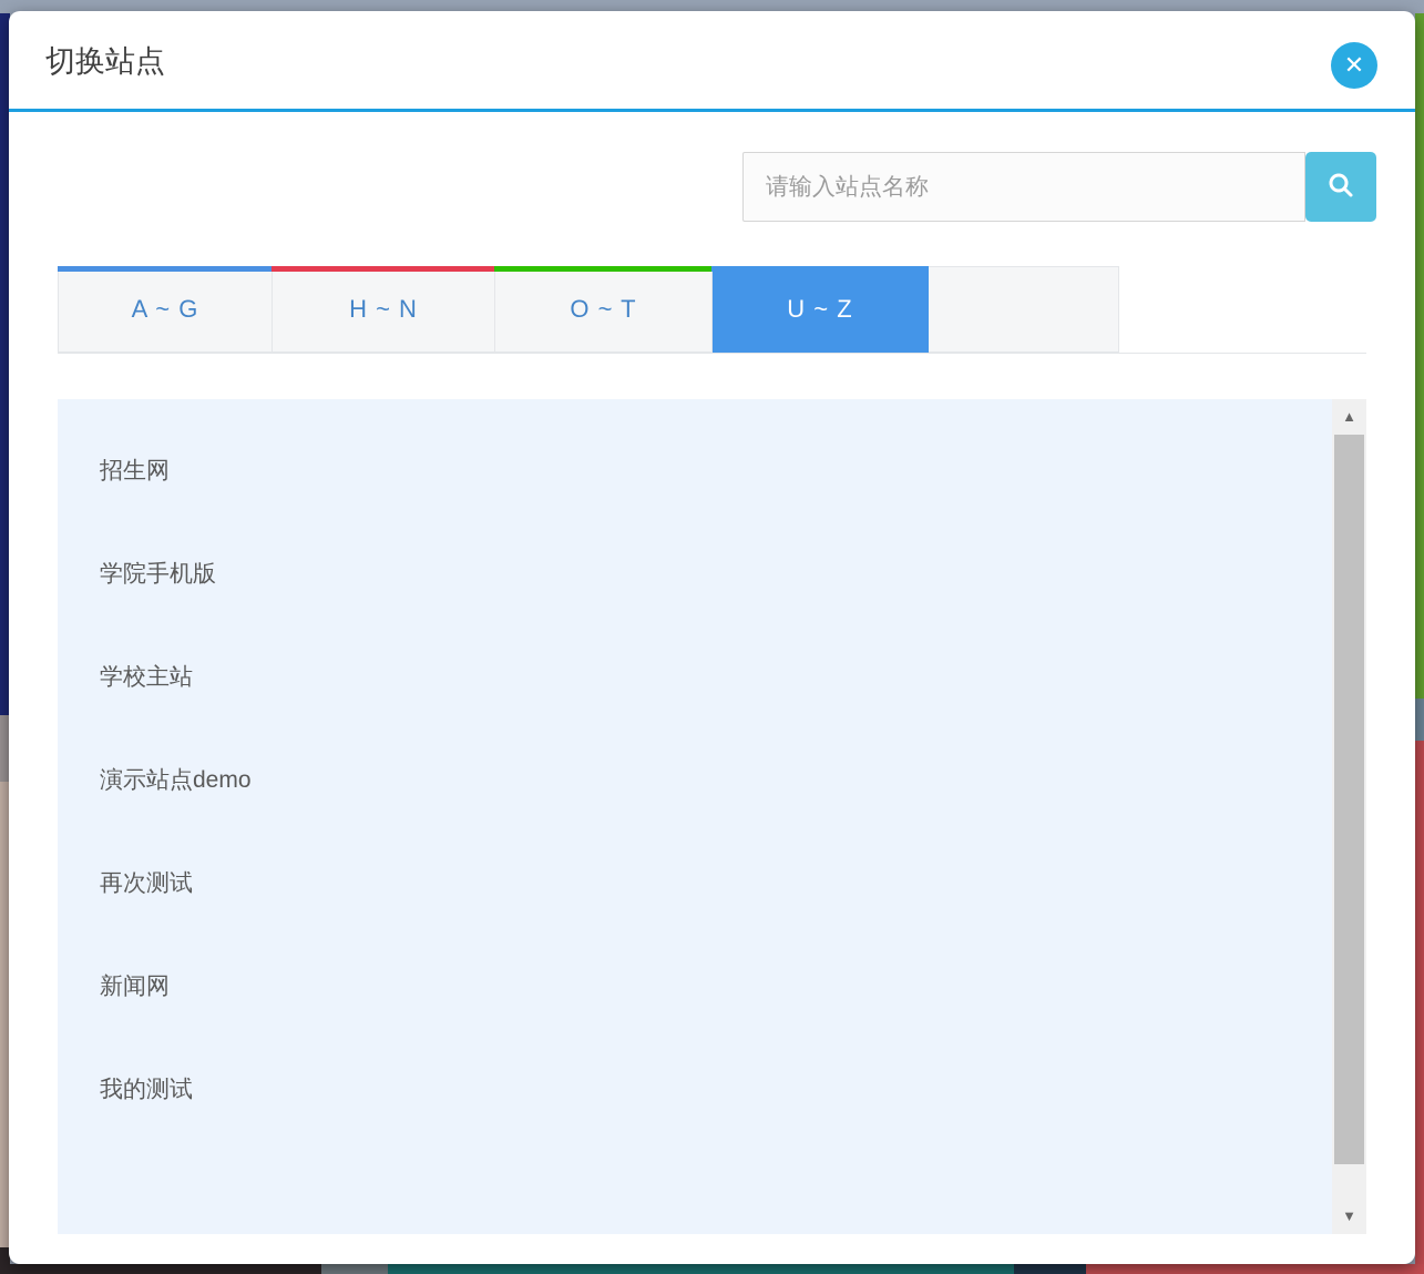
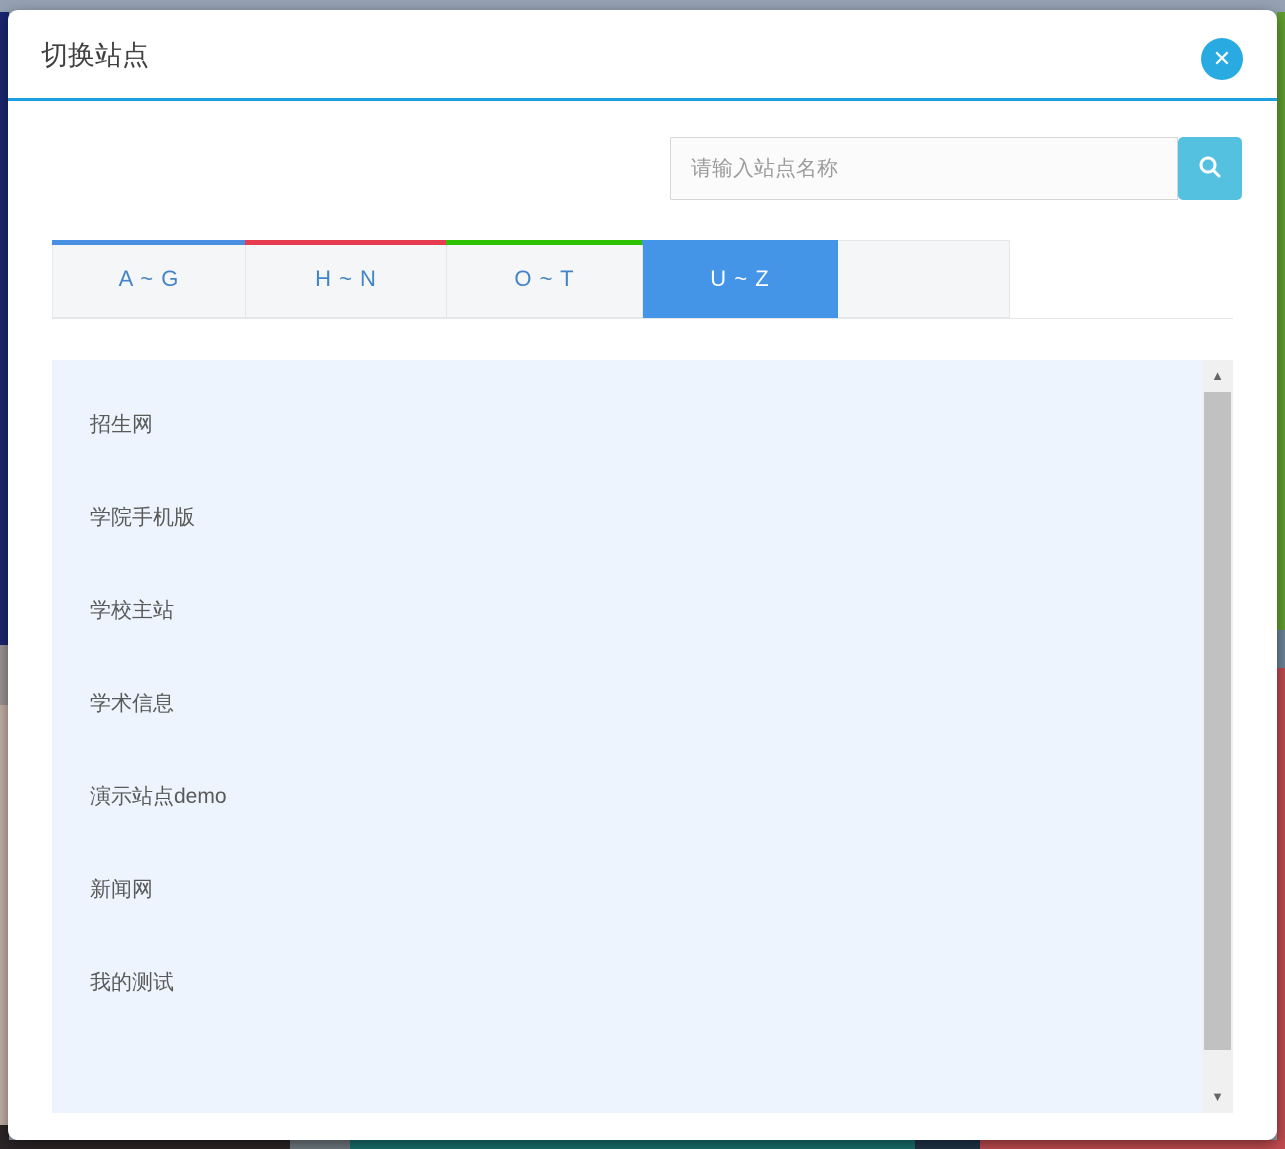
  切换站点
  ✕
  请输入站点名称
  A ~ G
  H ~ N
  O ~ T
  U ~ Z
  招生网
  学院手机版
  学校主站
+ 学术信息
  演示站点demo
- 再次测试
  新闻网
  我的测试
  ▲
  ▼
